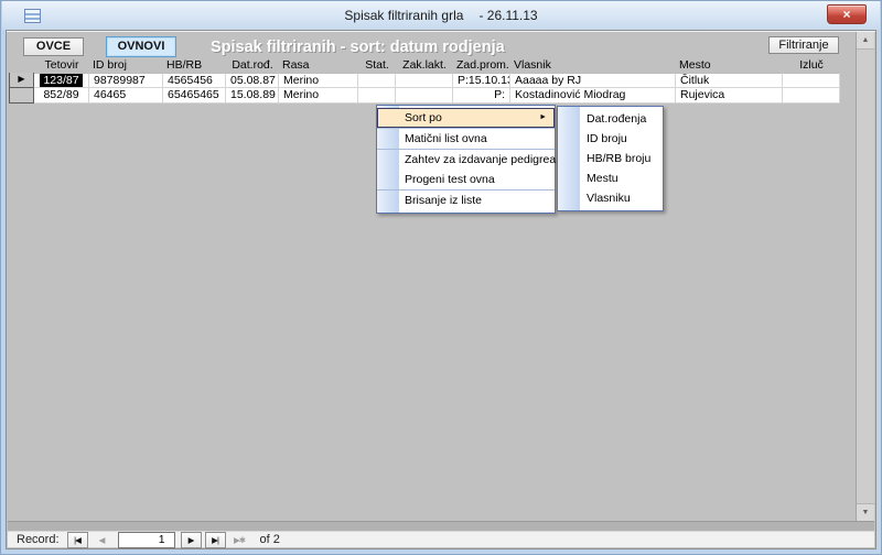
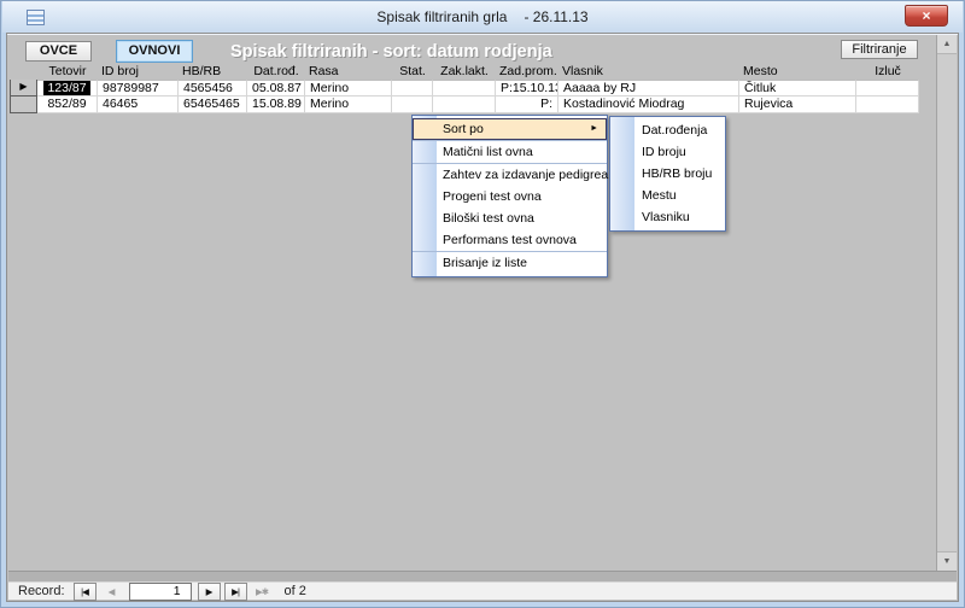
  Spisak filtriranih grla
  - 26.11.13
  ×
  OVCE
  OVNOVI
  Spisak filtriranih - sort: datum rodjenja
  Filtriranje
  Tetovir
  ID broj
  HB/RB
  Dat.rođ.
  Rasa
  Stat.
  Zak.lakt.
  Zad.prom.
  Vlasnik
  Mesto
  Izluč
  ▶
  123/87
  98789987
  4565456
  05.08.87
  Merino
  P:15.10.1
  Aaaaa by RJ
  Čitluk
  852/89
  46465
  65465465
  15.08.89
  Merino
  P:
  Kostadinović Miodrag
  Rujevica
  Record:
  |◀
  ◀
  1
  ▶
  ▶|
  ▶✱
  of 2
  Sort po
  Matični list ovna
  Zahtev za izdavanje pedigrea
  Progeni test ovna
+ Biloški test ovna
+ Performans test ovnova
  Brisanje iz liste
  Dat.rođenja
  ID broju
  HB/RB broju
  Mestu
  Vlasniku
